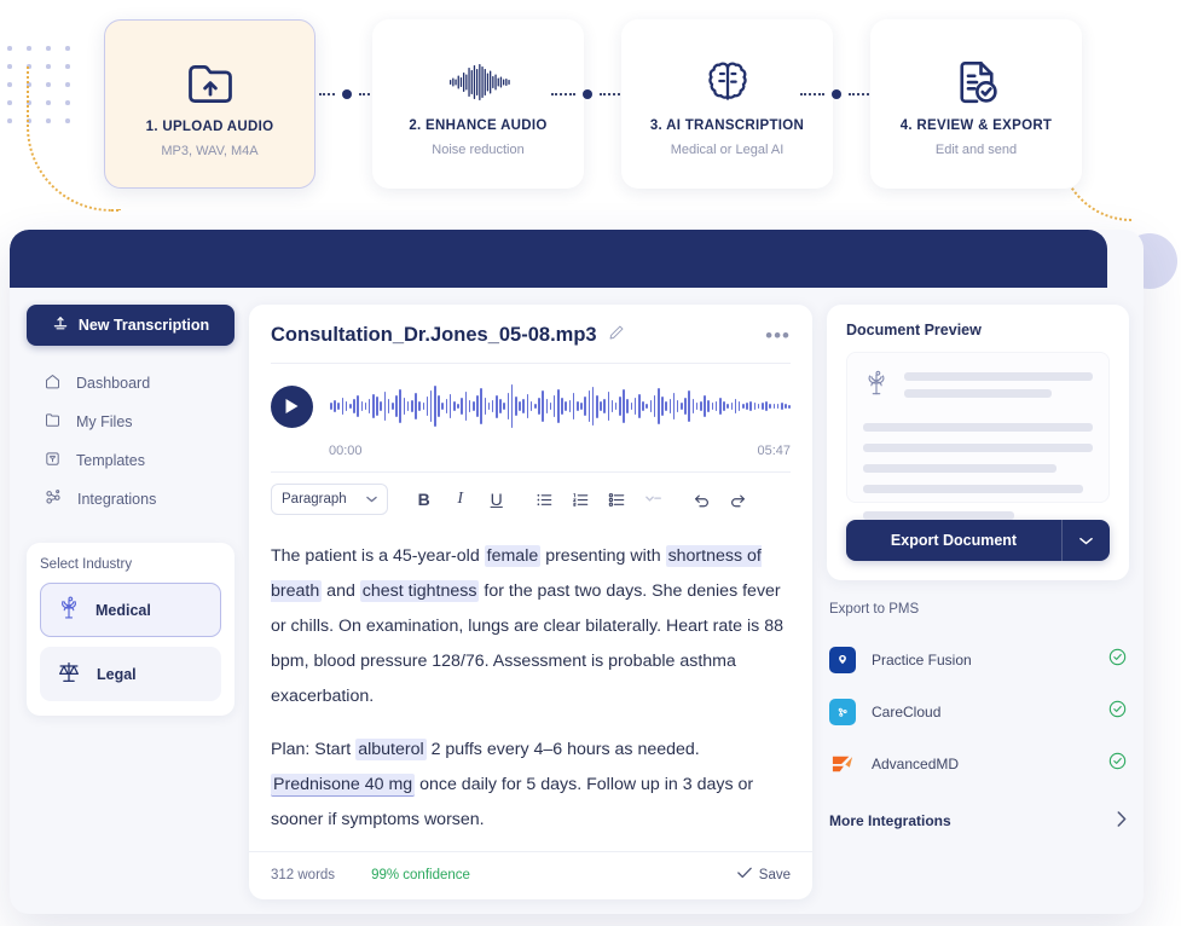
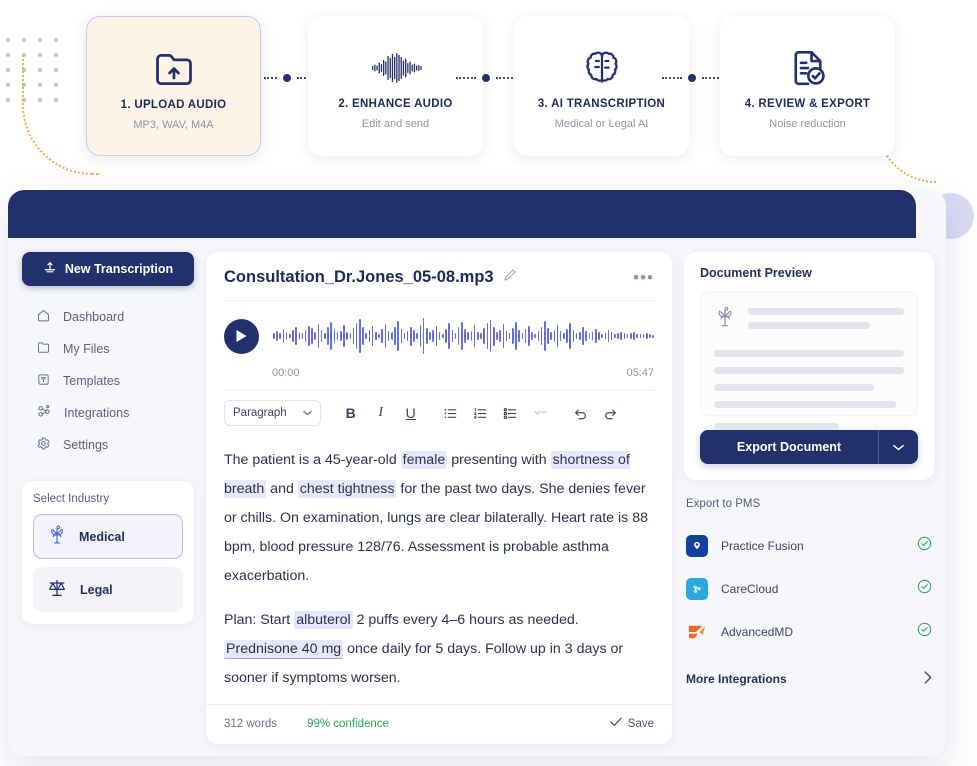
  1. UPLOAD AUDIO
  MP3, WAV, M4A
  2. ENHANCE AUDIO
- Noise reduction
+ Edit and send
  3. AI TRANSCRIPTION
  Medical or Legal AI
  4. REVIEW & EXPORT
- Edit and send
+ Noise reduction
  New Transcription
  Dashboard
  My Files
  Templates
  Integrations
+ Settings
  Select Industry
  Medical
  Legal
  Consultation_Dr.Jones_05-08.mp3
  •••
  00:00
  05:47
  Paragraph
  B
  I
  U
  The patient is a 45-year-old female presenting with shortness of breath and chest tightness for the past two days. She denies fever or chills. On examination, lungs are clear bilaterally. Heart rate is 88 bpm, blood pressure 128/76. Assessment is probable asthma exacerbation.
  Plan: Start albuterol 2 puffs every 4–6 hours as needed. Prednisone 40 mg once daily for 5 days. Follow up in 3 days or sooner if symptoms worsen.
  312 words
  99% confidence
  Save
  Document Preview
  Export Document
  Export to PMS
  Practice Fusion
  CareCloud
  AdvancedMD
  More Integrations
